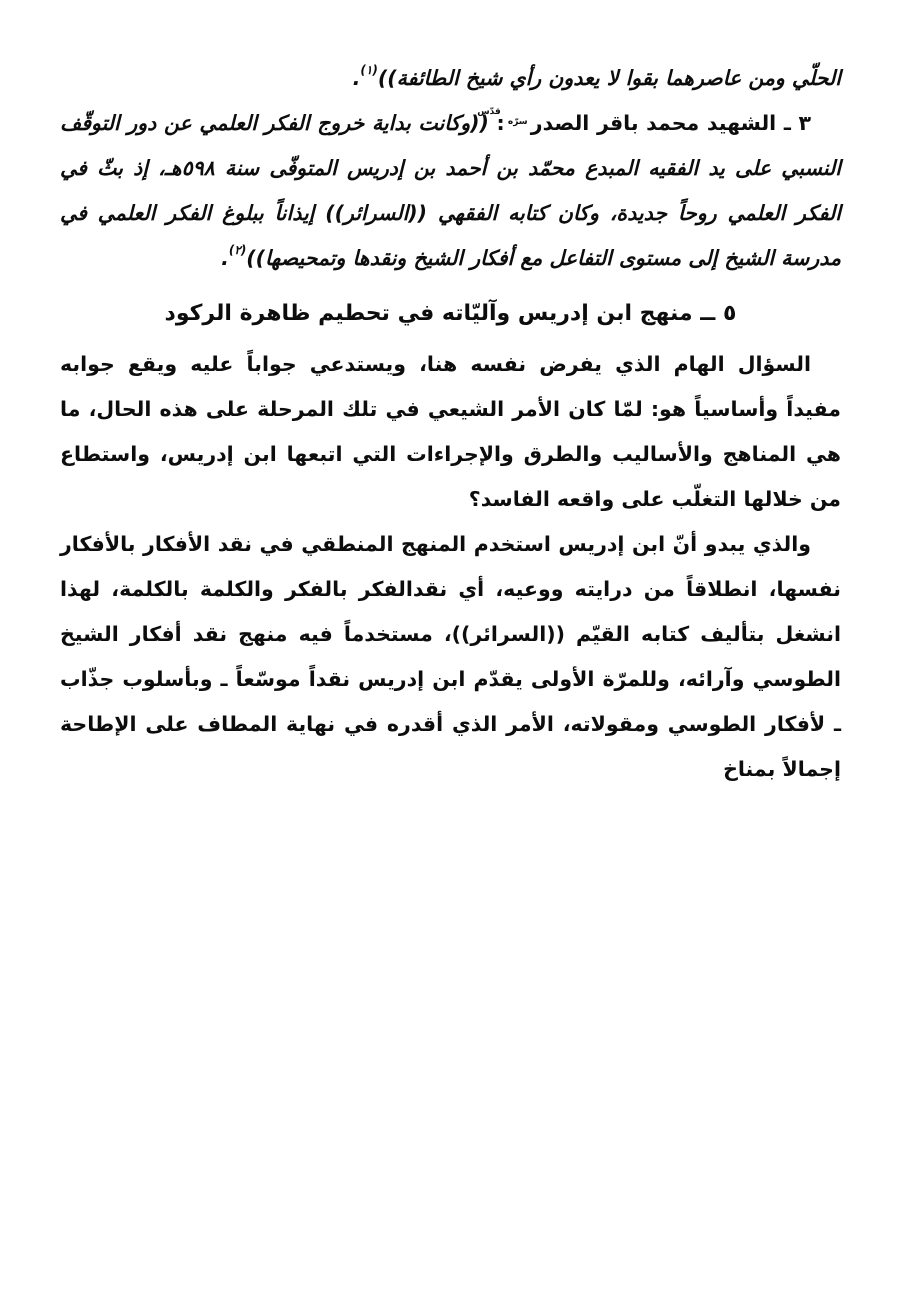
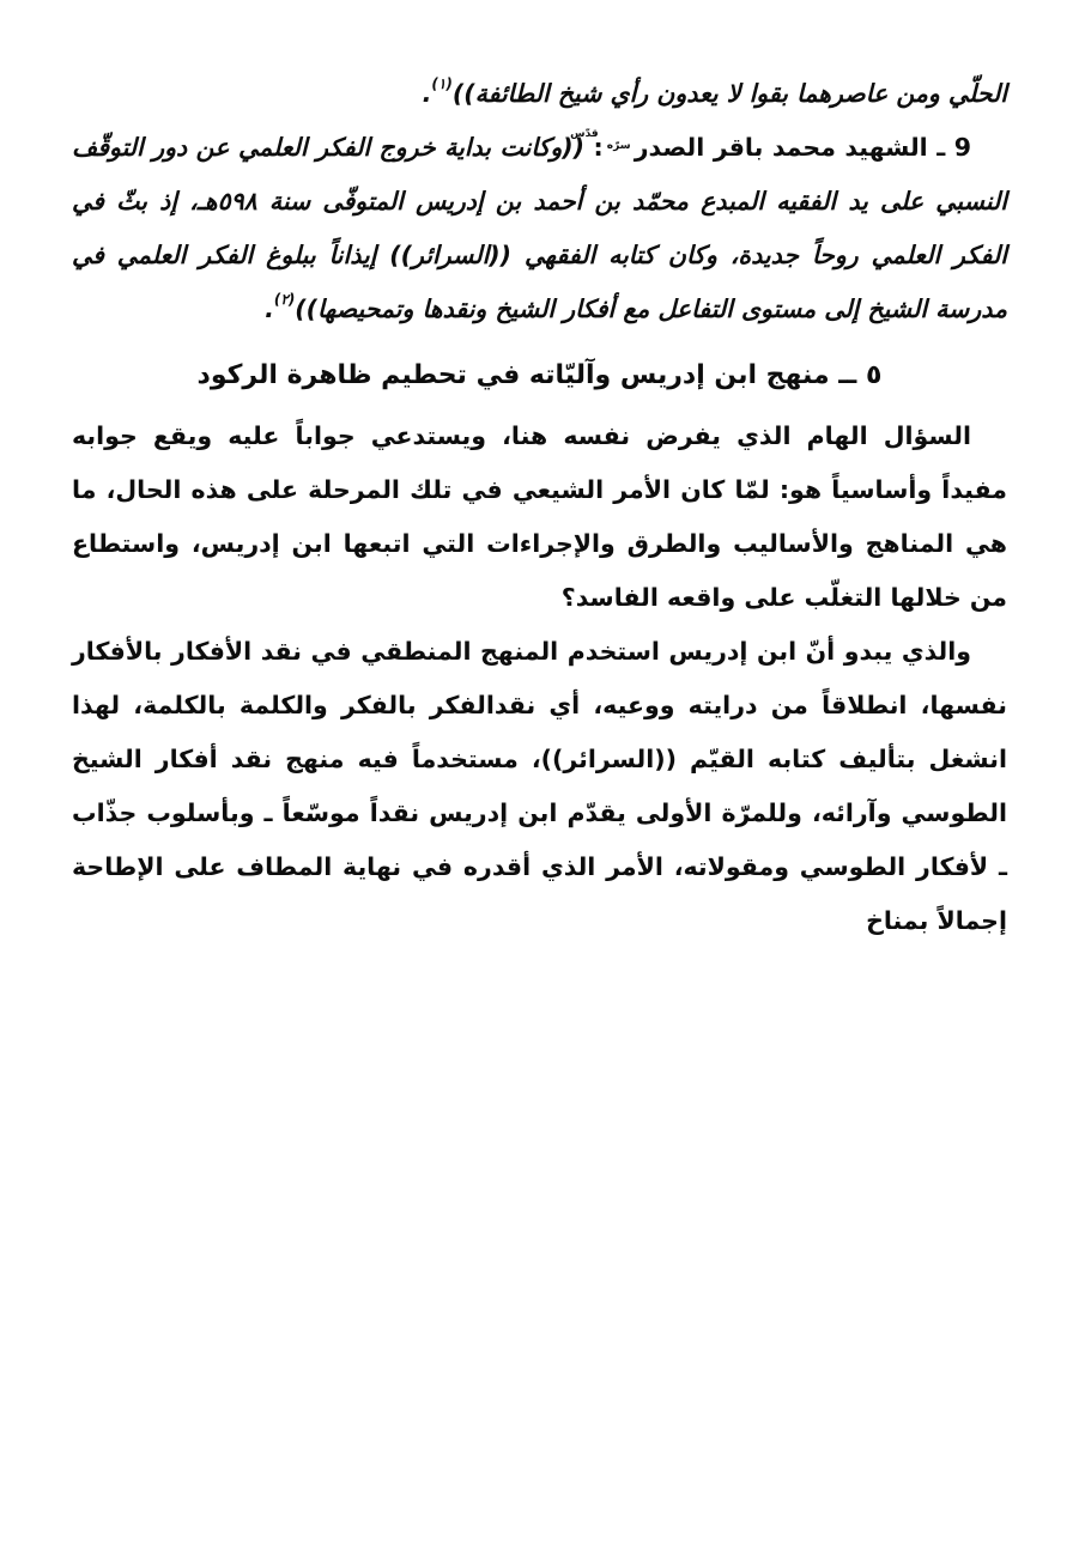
  الحلّي ومن عاصرهما بقوا لا يعدون رأي شيخ الطائفة))(١).
- ٣ ـ الشهيد محمد باقر الصدرقدّس سرّه: ((وكانت بداية خروج الفكر العلمي عن دور التوقّف النسبي على يد الفقيه المبدع محمّد بن أحمد بن إدريس المتوفّى سنة ٥٩٨هـ، إذ بثّ في الفكر العلمي روحاً جديدة، وكان كتابه الفقهي ((السرائر)) إيذاناً ببلوغ الفكر العلمي في مدرسة الشيخ إلى مستوى التفاعل مع أفكار الشيخ ونقدها وتمحيصها))(٢).
+ 9 ـ الشهيد محمد باقر الصدرقدّس سرّه: ((وكانت بداية خروج الفكر العلمي عن دور التوقّف النسبي على يد الفقيه المبدع محمّد بن أحمد بن إدريس المتوفّى سنة ٥٩٨هـ، إذ بثّ في الفكر العلمي روحاً جديدة، وكان كتابه الفقهي ((السرائر)) إيذاناً ببلوغ الفكر العلمي في مدرسة الشيخ إلى مستوى التفاعل مع أفكار الشيخ ونقدها وتمحيصها))(٢).
  ٥ ــ منهج ابن إدريس وآليّاته في تحطيم ظاهرة الركود
  السؤال الهام الذي يفرض نفسه هنا، ويستدعي جواباً عليه ويقع جوابه مفيداً وأساسياً هو: لمّا كان الأمر الشيعي في تلك المرحلة على هذه الحال، ما هي المناهج والأساليب والطرق والإجراءات التي اتبعها ابن إدريس، واستطاع من خلالها التغلّب على واقعه الفاسد؟
  والذي يبدو أنّ ابن إدريس استخدم المنهج المنطقي في نقد الأفكار بالأفكار نفسها، انطلاقاً من درايته ووعيه، أي نقدالفكر بالفكر والكلمة بالكلمة، لهذا انشغل بتأليف كتابه القيّم ((السرائر))، مستخدماً فيه منهج نقد أفكار الشيخ الطوسي وآرائه، وللمرّة الأولى يقدّم ابن إدريس نقداً موسّعاً ـ وبأسلوب جذّاب ـ لأفكار الطوسي ومقولاته، الأمر الذي أقدره في نهاية المطاف على الإطاحة إجمالاً بمناخ
